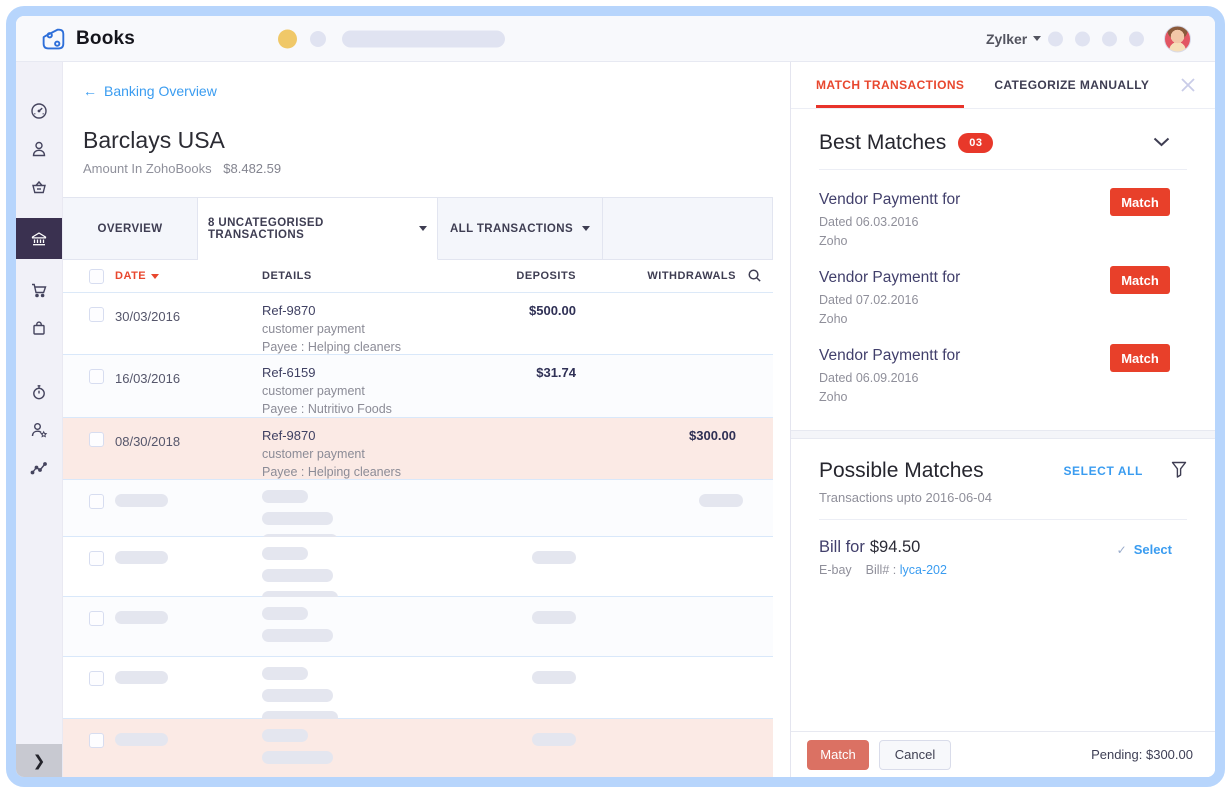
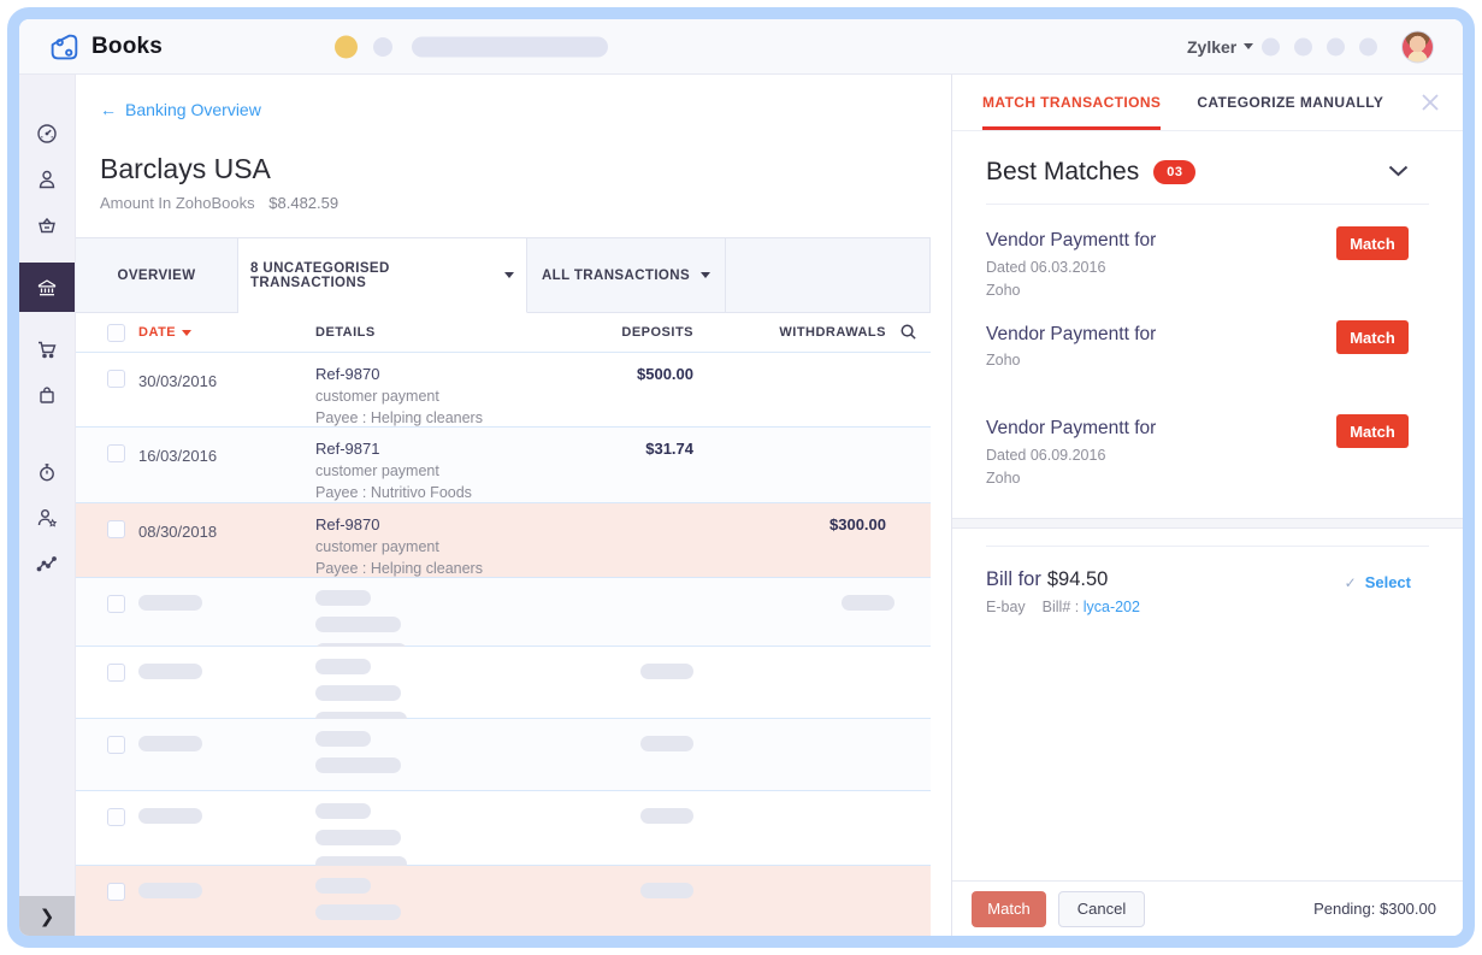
  Books
  Zylker
  ❯
  ←
  Banking Overview
  Barclays USA
  Amount In ZohoBooks $8.482.59
  OVERVIEW
  8 UNCATEGORISED TRANSACTIONS
  ALL TRANSACTIONS
  DATE
  DETAILS
  DEPOSITS
  WITHDRAWALS
  30/03/2016
  Ref-9870
  customer payment
  Payee : Helping cleaners
  $500.00
  16/03/2016
- Ref-6159
+ Ref-9871
  customer payment
  Payee : Nutritivo Foods
  $31.74
  08/30/2018
  Ref-9870
  customer payment
  Payee : Helping cleaners
  $300.00
  MATCH TRANSACTIONS
  CATEGORIZE MANUALLY
  Best Matches
  03
  Vendor Paymentt for
  Dated 06.03.2016
  Zoho
  Match
  Vendor Paymentt for
- Dated 07.02.2016
  Zoho
  Match
  Vendor Paymentt for
  Dated 06.09.2016
  Zoho
  Match
- Possible Matches
- Transactions upto 2016-06-04
- SELECT ALL
  Bill for $94.50
  E-bay Bill# : lyca-202
  ✓ Select
  Match
  Cancel
  Pending: $300.00
